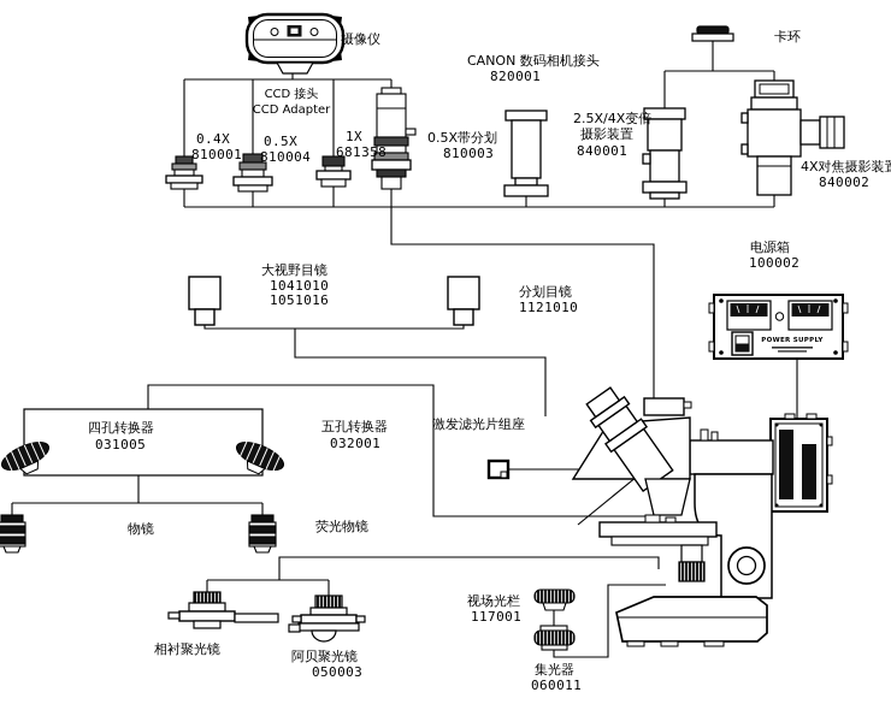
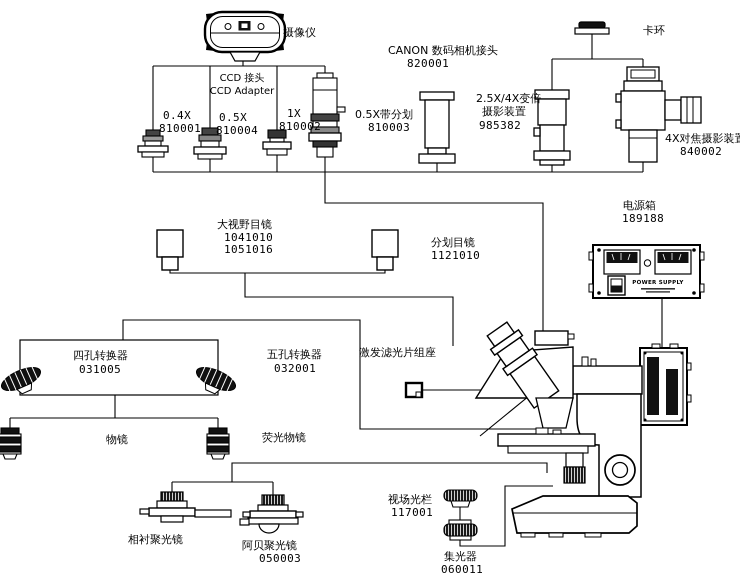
  摄像仪
  CCD 接头
  CCD Adapter
  0.4X
  810001
  0.5X
  810004
  1X
- 681358
+ 810002
  0.5X带分划
  810003
  CANON 数码相机接头
  820001
  2.5X/4X变倍
  摄影装置
- 840001
+ 985382
  卡环
  4X对焦摄影装
  840002
  电源箱
- 100002
+ 189188
  大视野目镜
  1041010
  1051016
  分划目镜
  1121010
  四孔转换器
  031005
  五孔转换器
  032001
  激发滤光片组座
  物镜
  荧光物镜
  相衬聚光镜
  阿贝聚光镜
  050003
  视场光栏
  117001
  集光器
  060011
